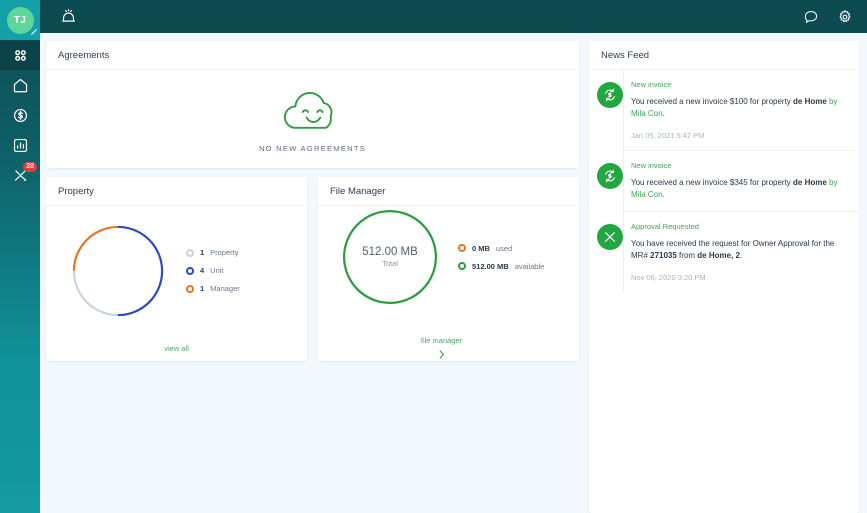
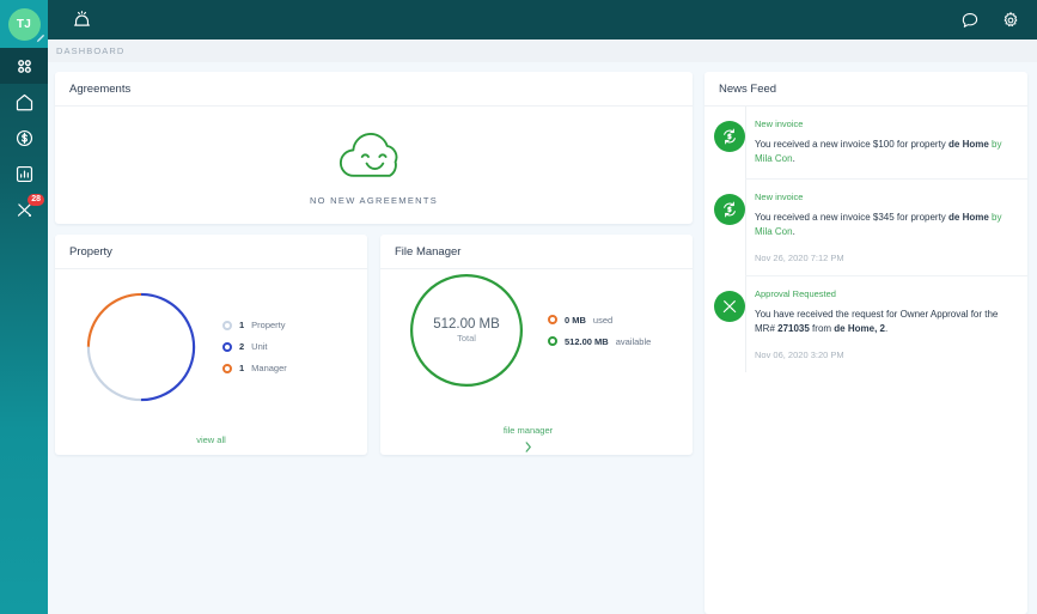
  TJ
+ DASHBOARD
  Agreements
  NO NEW AGREEMENTS
  Property
  1
  Property
- 4
+ 2
  Unit
  1
  Manager
  view all
  File Manager
  512.00 MB
  Total
  0 MB
  used
  512.00 MB
  available
  file manager
  News Feed
  New invoice
  You received a new invoice $100 for property de Home by Mila Con.
- Jan 05, 2021 5:42 PM
  New invoice
  You received a new invoice $345 for property de Home by Mila Con.
+ Nov 26, 2020 7:12 PM
  Approval Requested
  You have received the request for Owner Approval for the MR# 271035 from de Home, 2.
  Nov 06, 2020 3:20 PM
